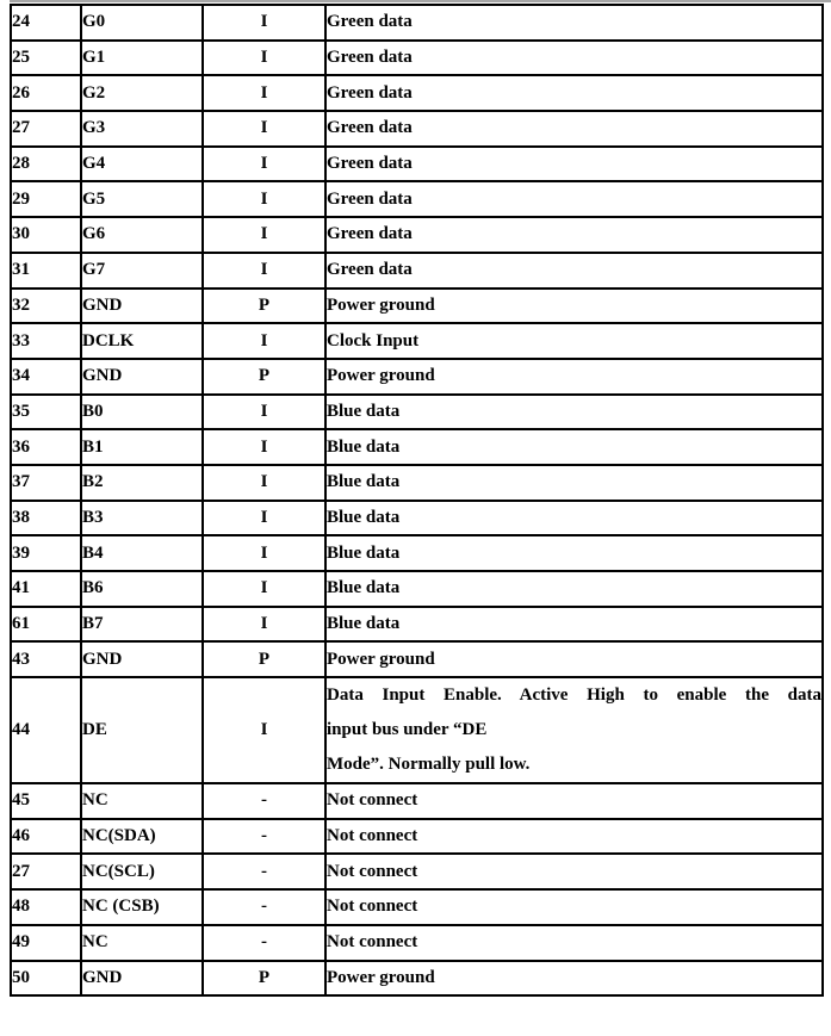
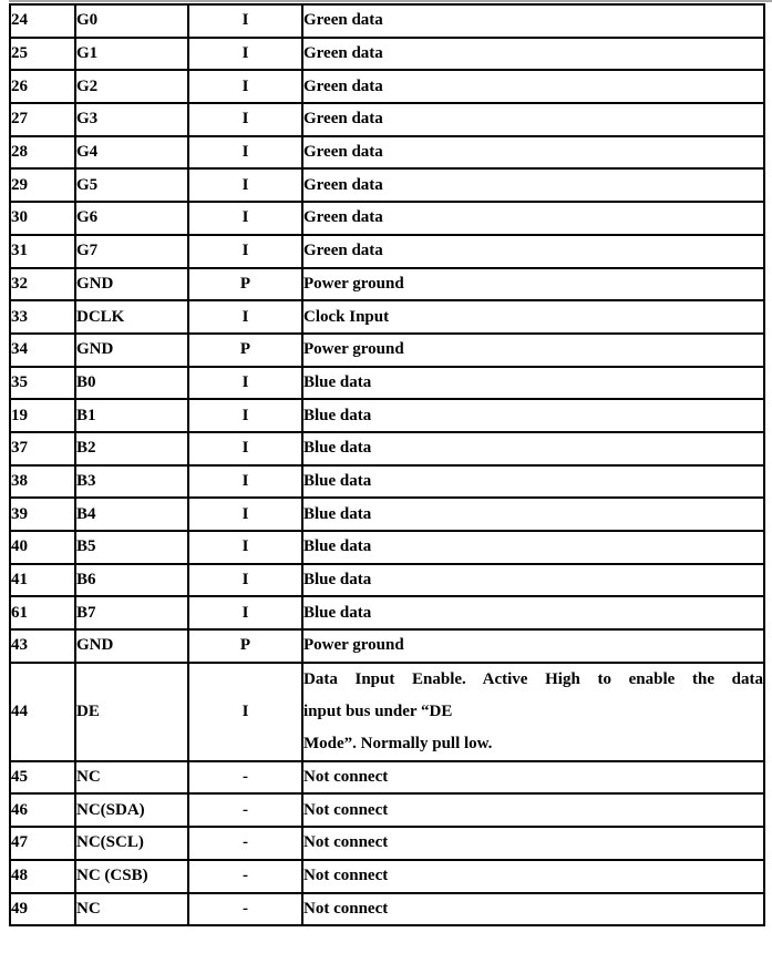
  24	G0	I	Green data
  25	G1	I	Green data
  26	G2	I	Green data
  27	G3	I	Green data
  28	G4	I	Green data
  29	G5	I	Green data
  30	G6	I	Green data
  31	G7	I	Green data
  32	GND	P	Power ground
  33	DCLK	I	Clock Input
  34	GND	P	Power ground
  35	B0	I	Blue data
- 36	B1	I	Blue data
+ 19	B1	I	Blue data
  37	B2	I	Blue data
  38	B3	I	Blue data
  39	B4	I	Blue data
+ 40	B5	I	Blue data
  41	B6	I	Blue data
  61	B7	I	Blue data
  43	GND	P	Power ground
  44	DE	I	Data Input Enable. Active High to enable the datainput bus under “DEMode”. Normally pull low.
  45	NC	-	Not connect
  46	NC(SDA)	-	Not connect
- 27	NC(SCL)	-	Not connect
+ 47	NC(SCL)	-	Not connect
  48	NC (CSB)	-	Not connect
  49	NC	-	Not connect
- 50	GND	P	Power ground
